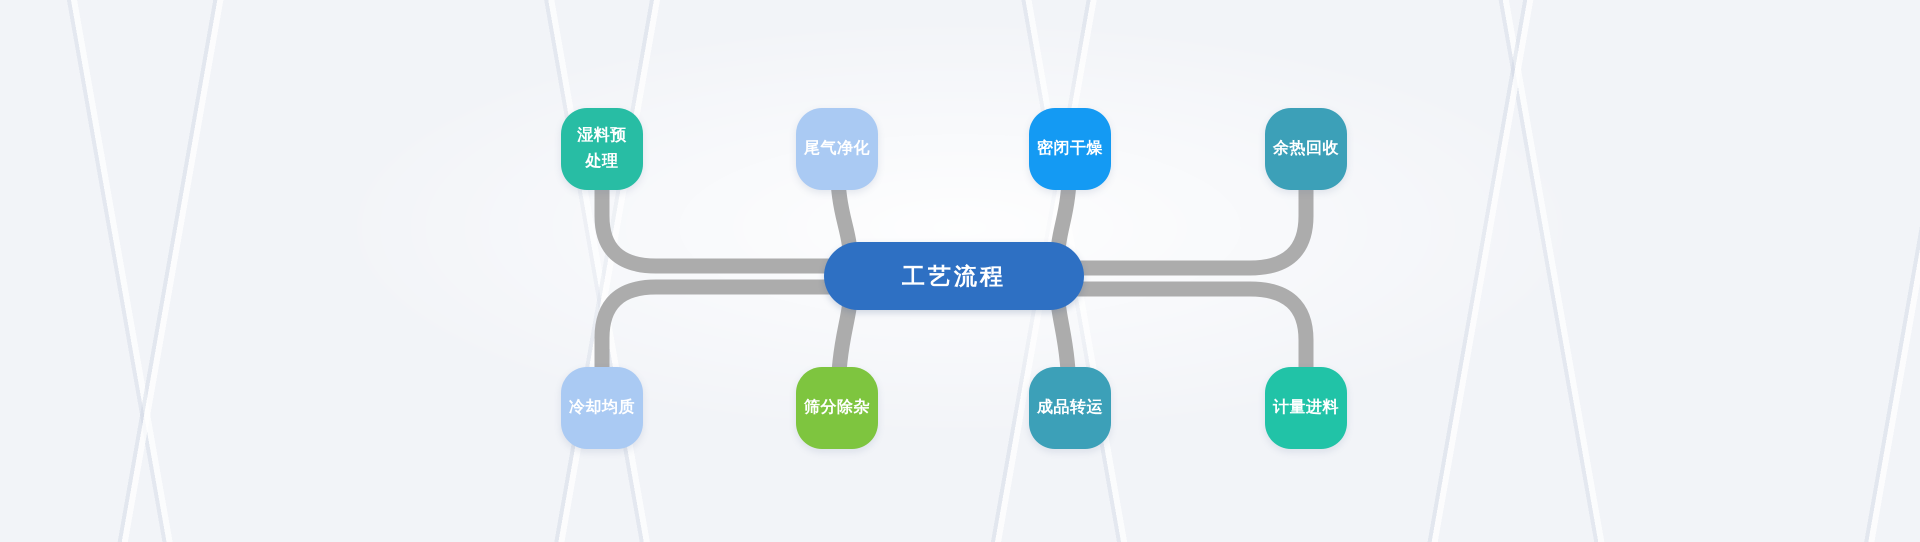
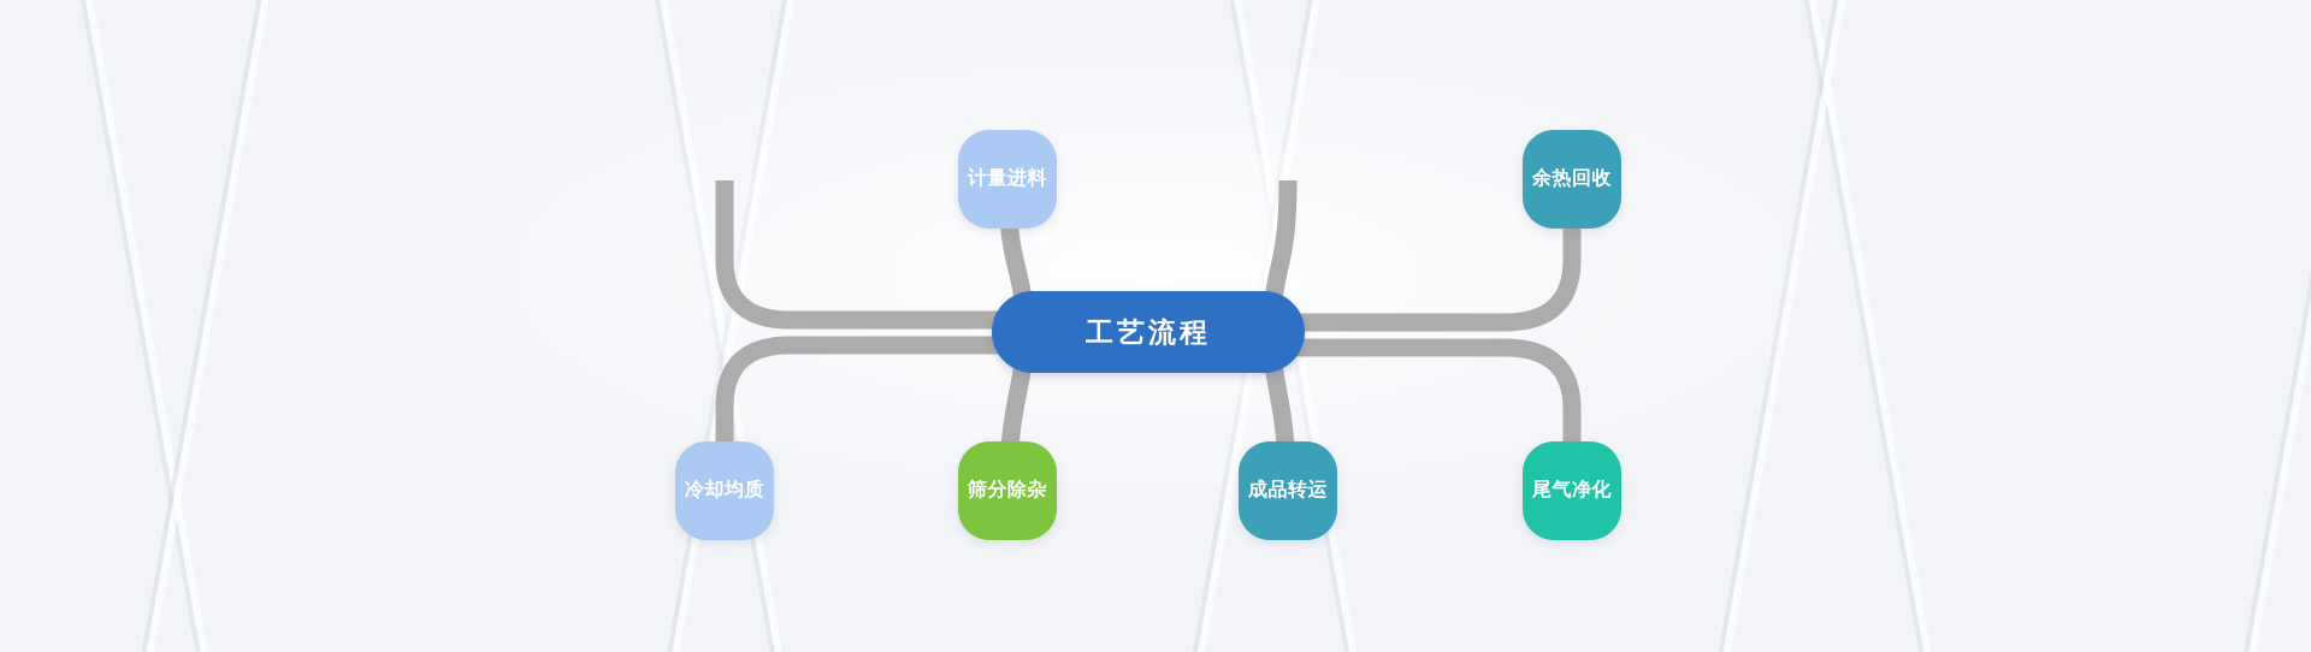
- 湿料预
- 处理
- 尾气净化
+ 计量进料
- 密闭干燥
  余热回收
  工艺流程
  冷却均质
  筛分除杂
  成品转运
- 计量进料
+ 尾气净化
